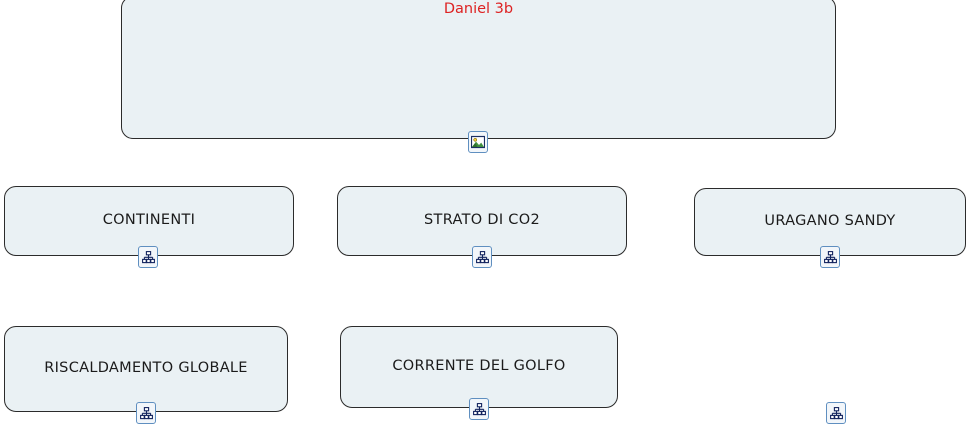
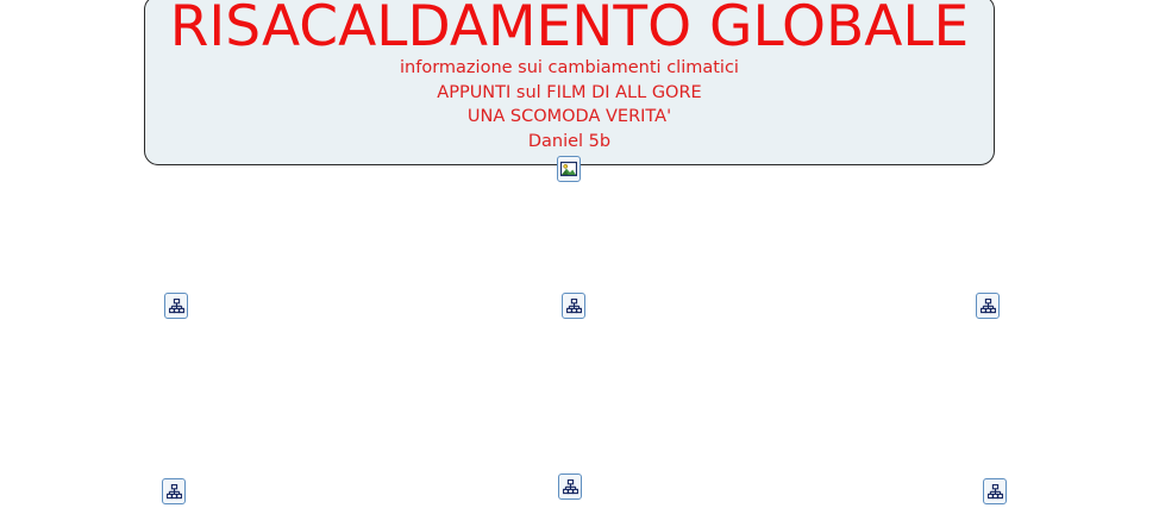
+ RISACALDAMENTO GLOBALE
+ informazione sui cambiamenti climatici
+ APPUNTI sul FILM DI ALL GORE
+ UNA SCOMODA VERITA'
- Daniel 3b
+ Daniel 5b
- CONTINENTI
- STRATO DI CO2
- URAGANO SANDY
- RISCALDAMENTO GLOBALE
- CORRENTE DEL GOLFO
